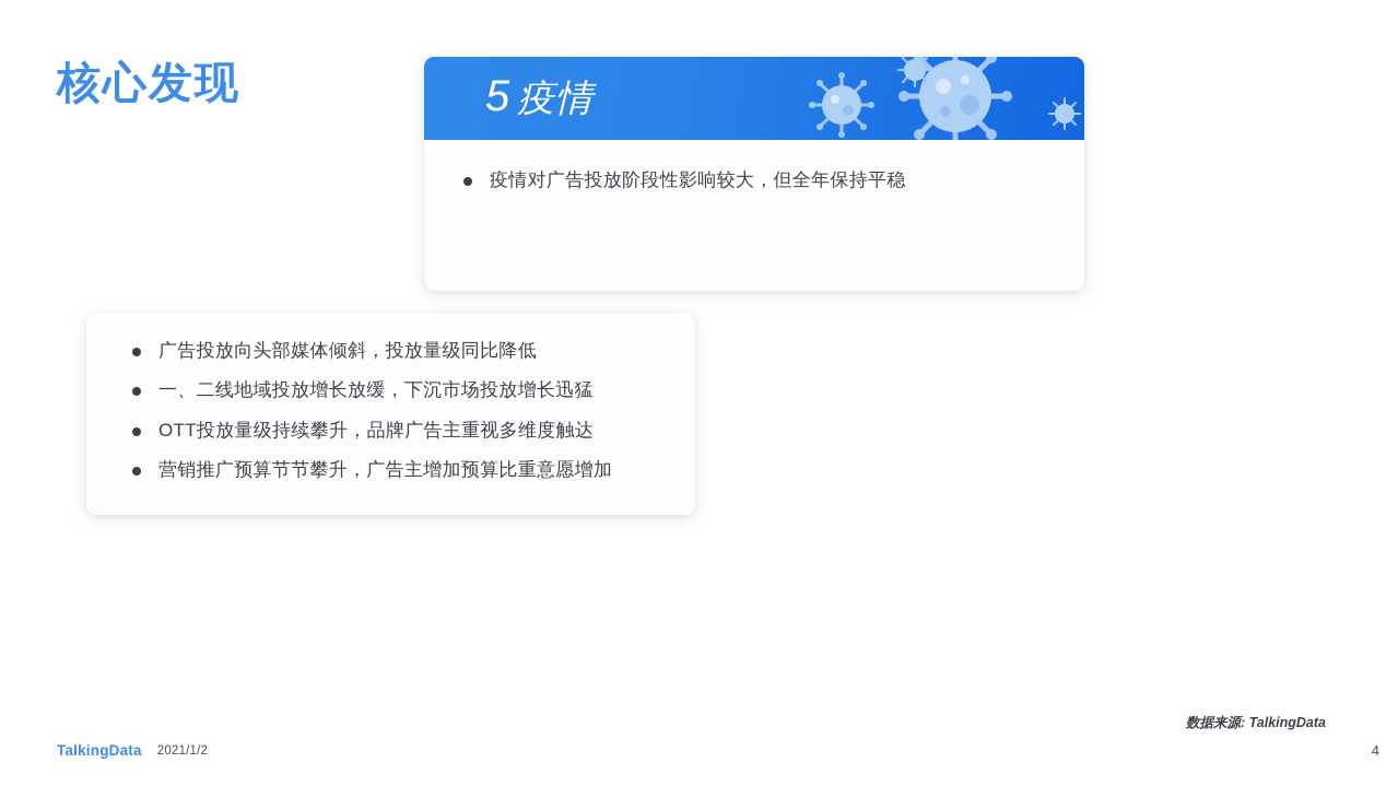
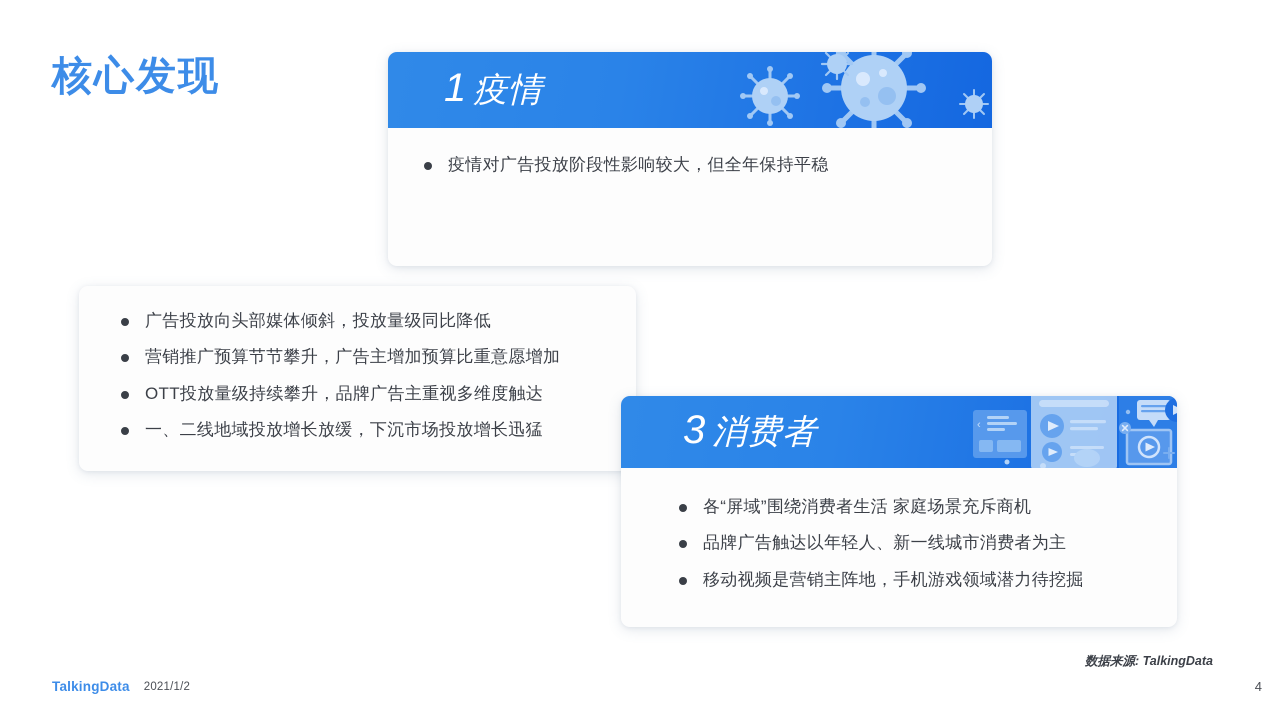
  核心发现
- 5 疫情
+ 1 疫情
  疫情对广告投放阶段性影响较大，但全年保持平稳
  广告投放向头部媒体倾斜，投放量级同比降低
- 一、二线地域投放增长放缓，下沉市场投放增长迅猛
+ 营销推广预算节节攀升，广告主增加预算比重意愿增加
  OTT投放量级持续攀升，品牌广告主重视多维度触达
- 营销推广预算节节攀升，广告主增加预算比重意愿增加
+ 一、二线地域投放增长放缓，下沉市场投放增长迅猛
+ 3 消费者
+ ‹
+ 各“屏域”围绕消费者生活 家庭场景充斥商机
+ 品牌广告触达以年轻人、新一线城市消费者为主
+ 移动视频是营销主阵地，手机游戏领域潜力待挖掘
  数据来源: TalkingData
  TalkingData
  2021/1/2
  4
